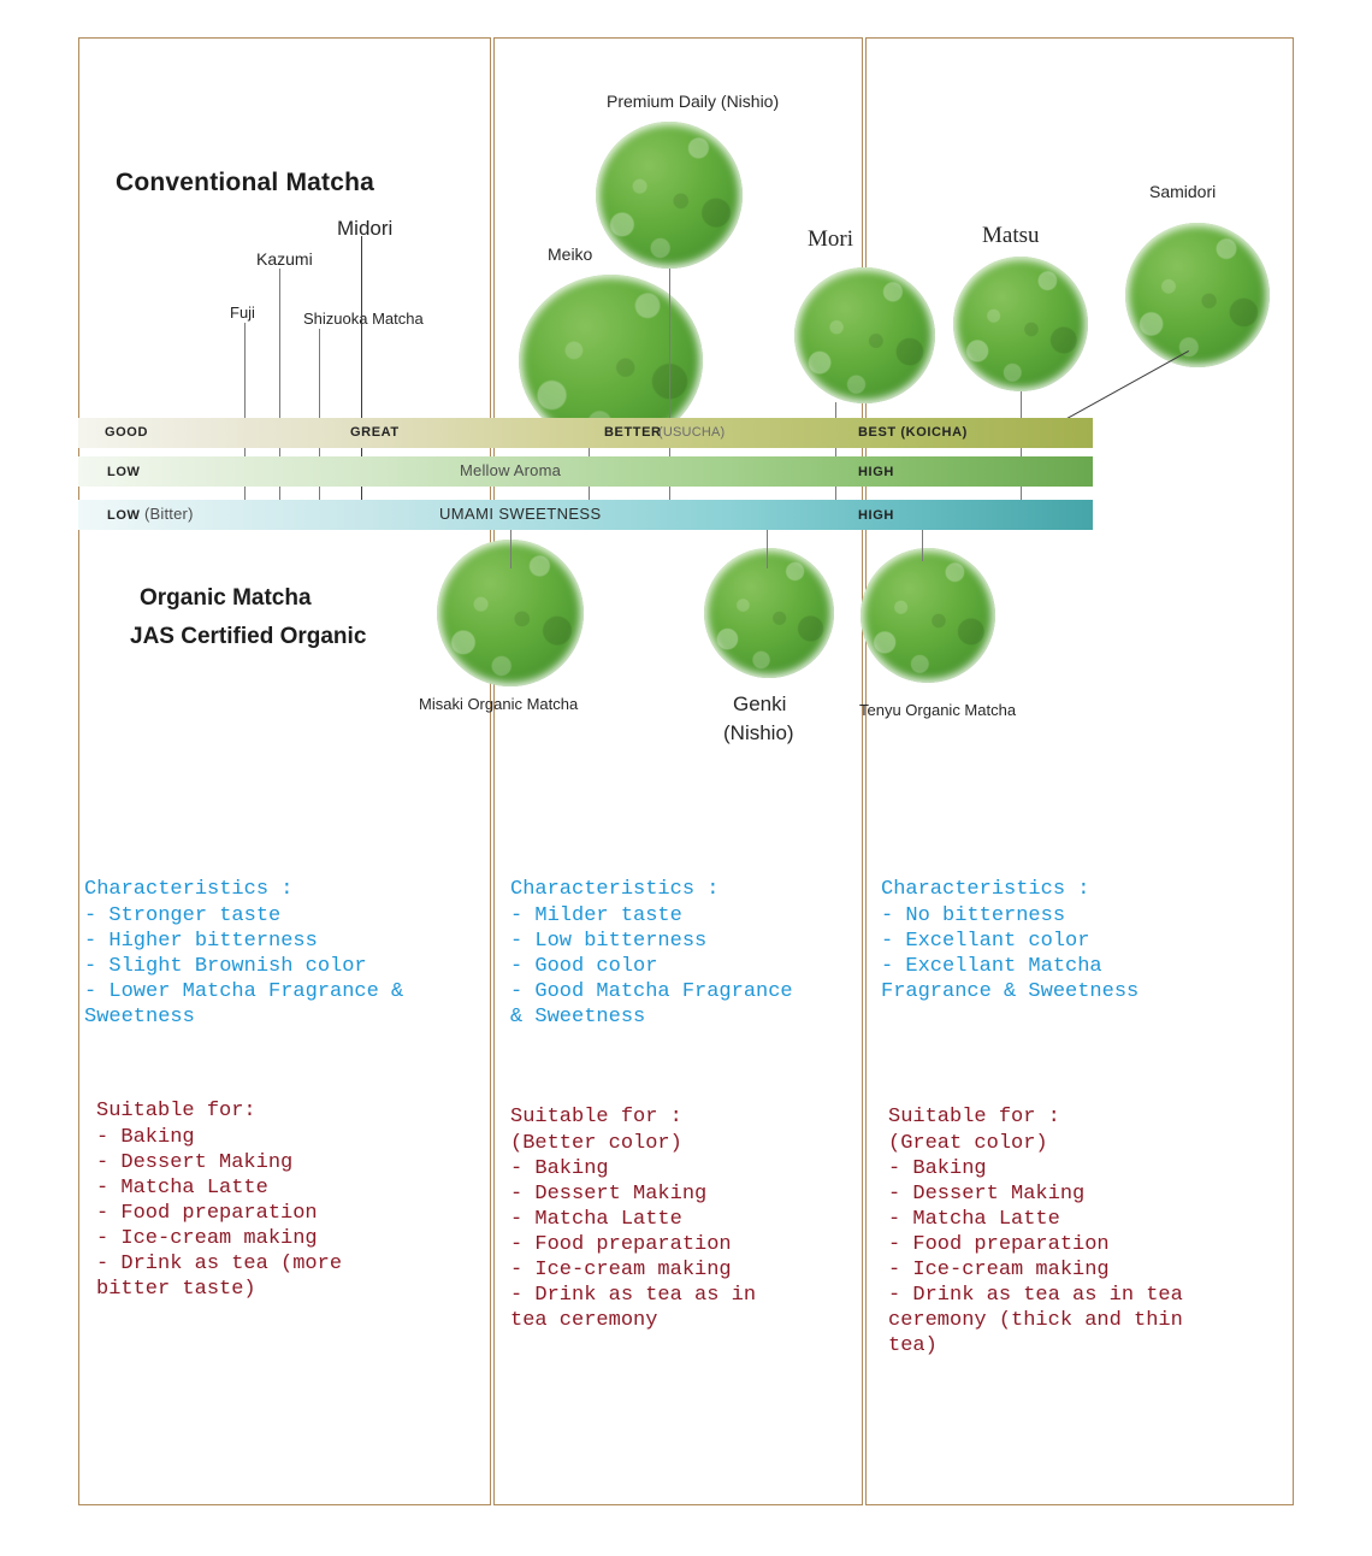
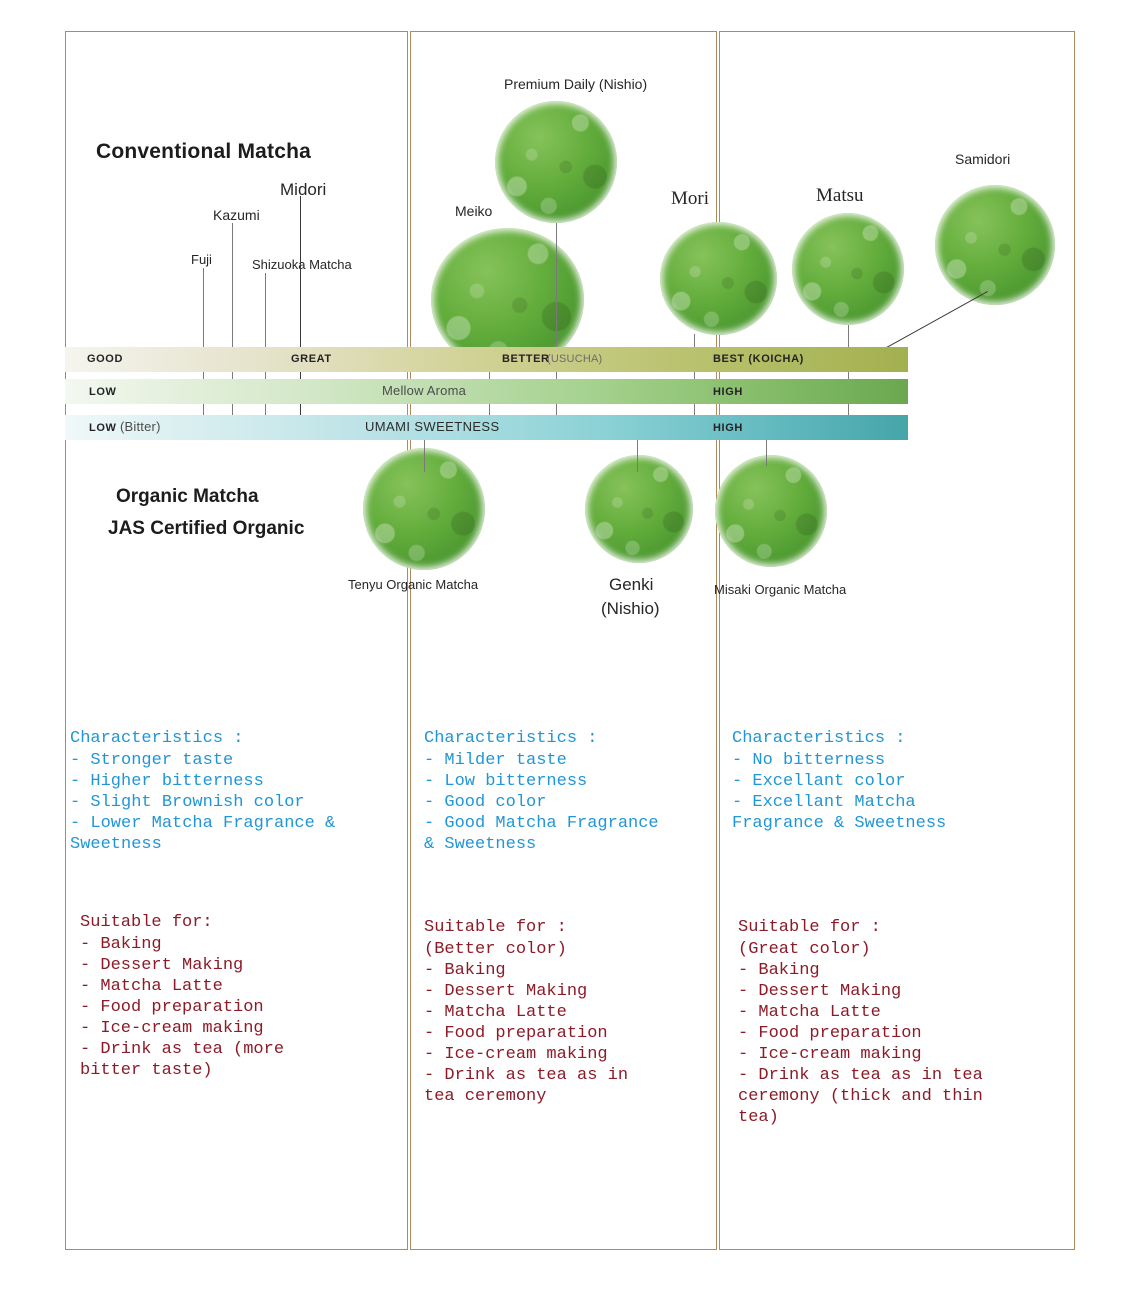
  Conventional Matcha
  Organic Matcha
  JAS Certified Organic
  Fuji
  Kazumi
  Shizuoka Matcha
  Midori
  Meiko
  Premium Daily (Nishio)
  Mori
  Matsu
  Samidori
- Misaki Organic Matcha
+ Tenyu Organic Matcha
  Genki
  (Nishio)
- Tenyu Organic Matcha
+ Misaki Organic Matcha
  GOOD
  GREAT
  BETTER
  (USUCHA)
  BEST (KOICHA)
  LOW
  Mellow Aroma
  HIGH
  LOW
  (Bitter)
  UMAMI SWEETNESS
  HIGH
  Characteristics :
  - Stronger taste
  - Higher bitterness
  - Slight Brownish color
  - Lower Matcha Fragrance &
  Sweetness
  Suitable for:
  - Baking
  - Dessert Making
  - Matcha Latte
  - Food preparation
  - Ice-cream making
  - Drink as tea (more
  bitter taste)
  Characteristics :
  - Milder taste
  - Low bitterness
  - Good color
  - Good Matcha Fragrance
  & Sweetness
  Suitable for :
  (Better color)
  - Baking
  - Dessert Making
  - Matcha Latte
  - Food preparation
  - Ice-cream making
  - Drink as tea as in
  tea ceremony
  Characteristics :
  - No bitterness
  - Excellant color
  - Excellant Matcha
  Fragrance & Sweetness
  Suitable for :
  (Great color)
  - Baking
  - Dessert Making
  - Matcha Latte
  - Food preparation
  - Ice-cream making
  - Drink as tea as in tea
  ceremony (thick and thin
  tea)
